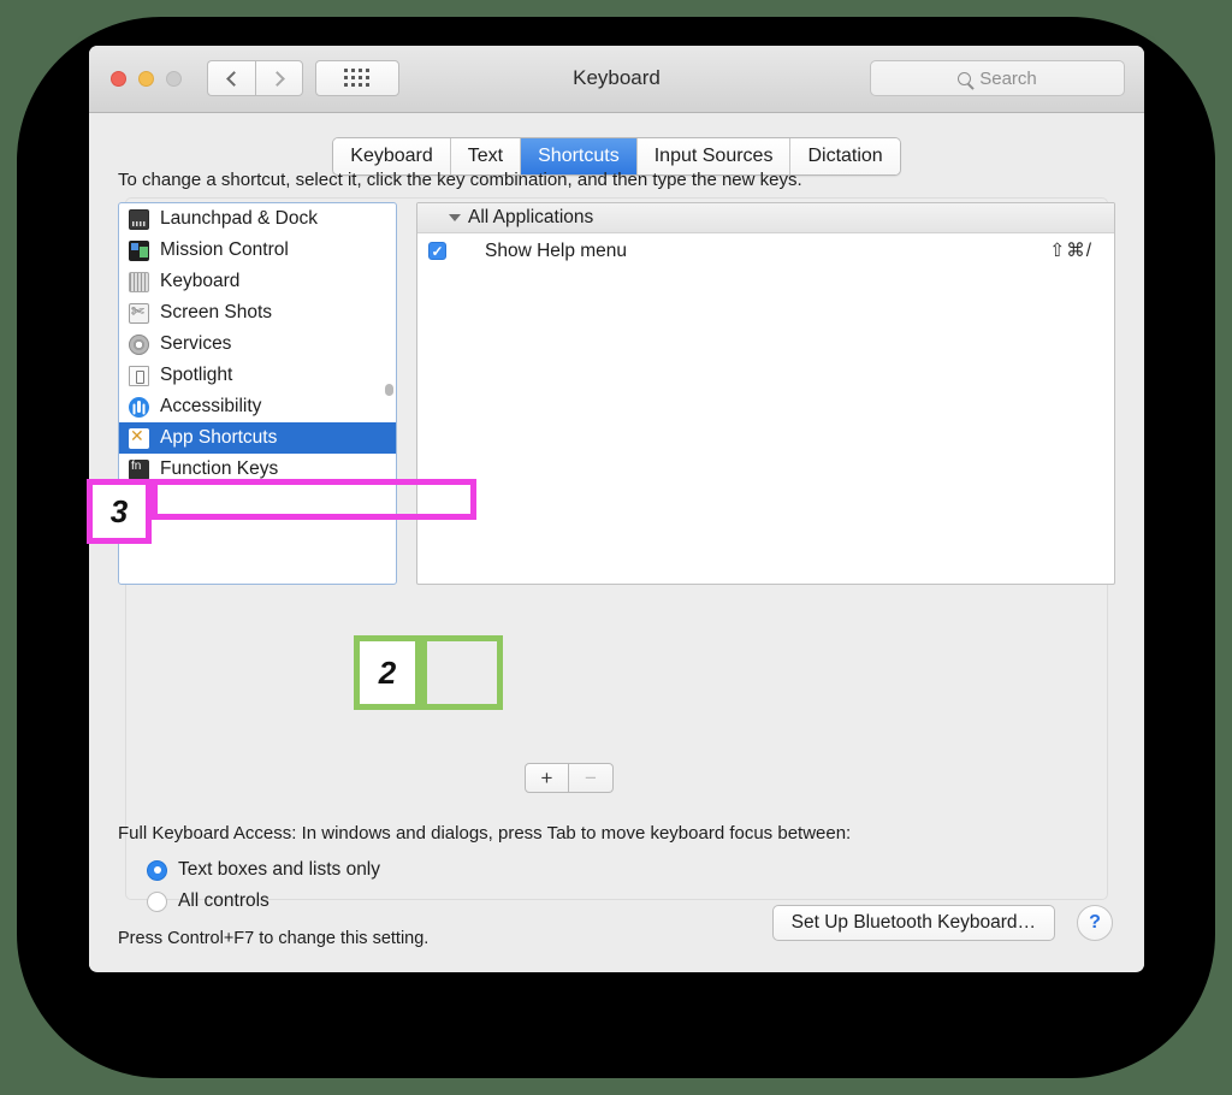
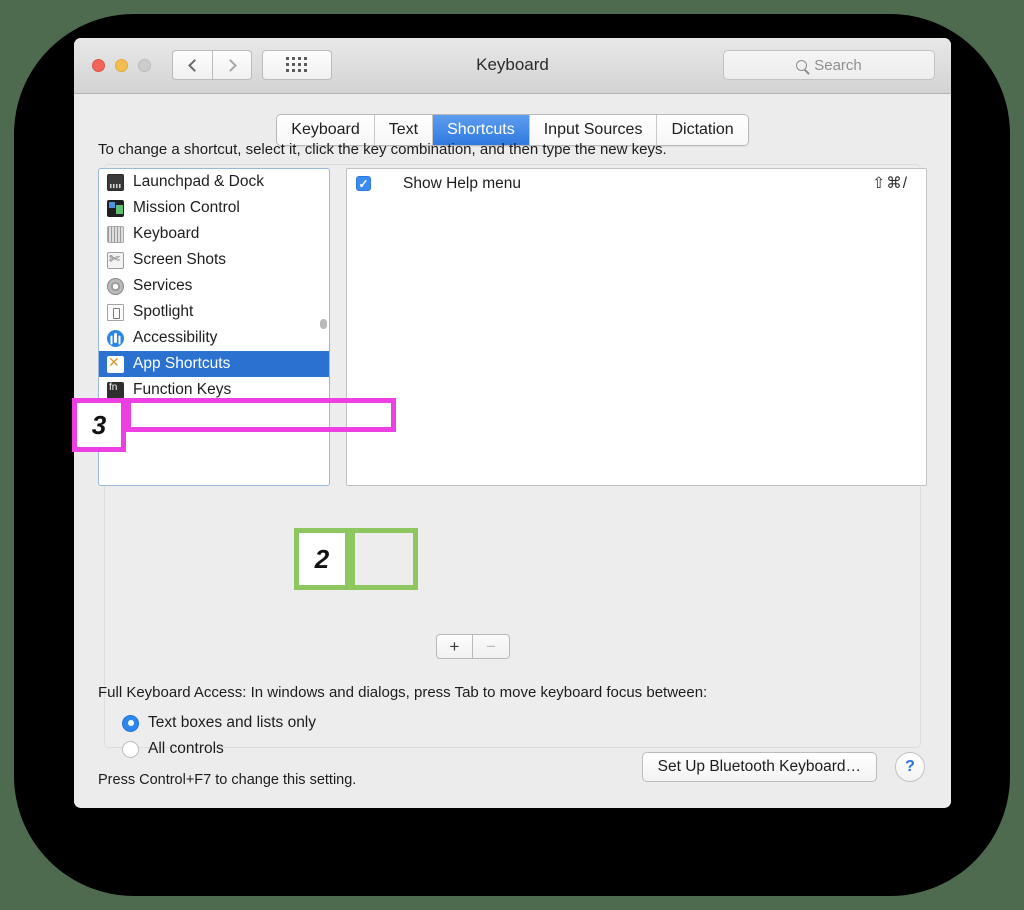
  Keyboard
  Search
  Keyboard
  Text
  Shortcuts
  Input Sources
  Dictation
  To change a shortcut, select it, click the key combination, and then type the new keys.
  Launchpad & Dock
  Mission Control
  Keyboard
  Screen Shots
  Services
  Spotlight
  Accessibility
  App Shortcuts
  Function Keys
- All Applications
  Show Help menu
  ⇧⌘/
  +
  −
  Full Keyboard Access: In windows and dialogs, press Tab to move keyboard focus between:
  Text boxes and lists only
  All controls
  Press Control+F7 to change this setting.
  Set Up Bluetooth Keyboard…
  ?
  3
  2
